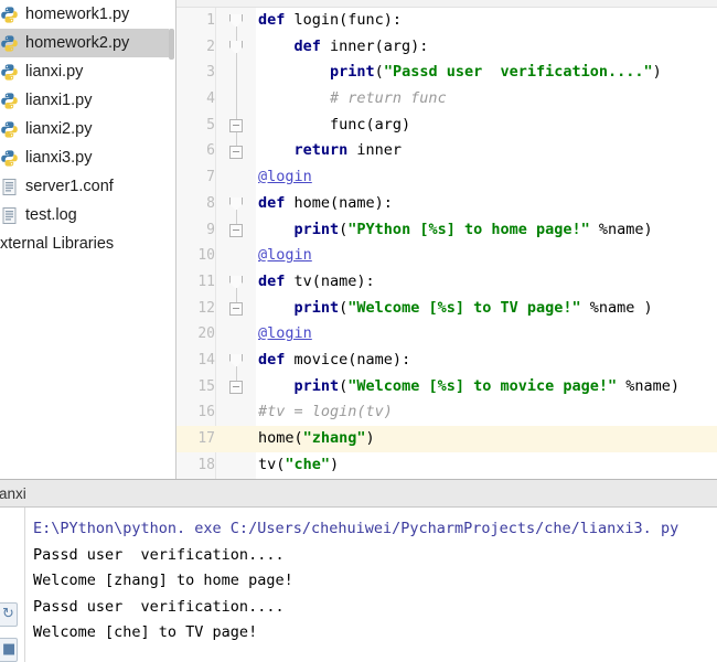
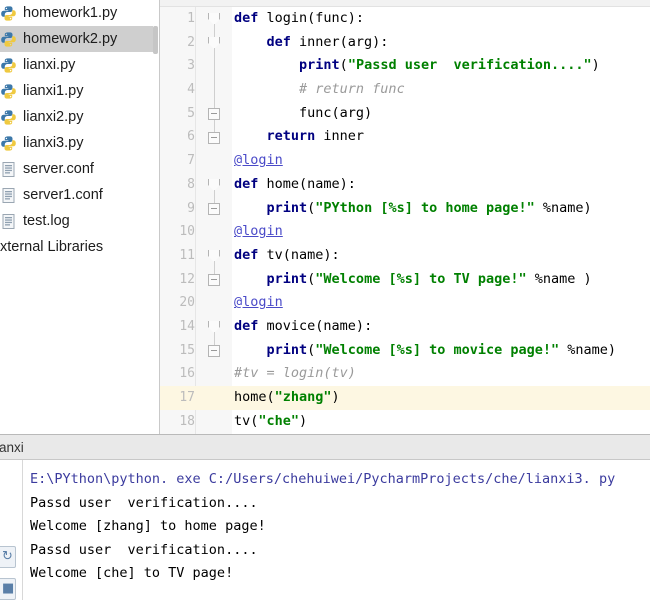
  homework1.py
  homework2.py
  lianxi.py
  lianxi1.py
  lianxi2.py
  lianxi3.py
+ server.conf
  server1.conf
  test.log
  xternal Libraries
  1
  def login(func):
  2
  def inner(arg):
  3
  print("Passd user verification....")
  4
  # return func
  5
  func(arg)
  6
  return inner
  7
  @login
  8
  def home(name):
  9
  print("PYthon [%s] to home page!" %name)
  10
  @login
  11
  def tv(name):
  12
  print("Welcome [%s] to TV page!" %name )
  20
  @login
  14
  def movice(name):
  15
  print("Welcome [%s] to movice page!" %name)
  16
  #tv = login(tv)
  17
  home("zhang")
  18
  tv("che")
  anxi
  ↻
  ■
  E:\PYthon\python. exe C:/Users/chehuiwei/PycharmProjects/che/lianxi3. py
  Passd user verification....
  Welcome [zhang] to home page!
  Passd user verification....
  Welcome [che] to TV page!
